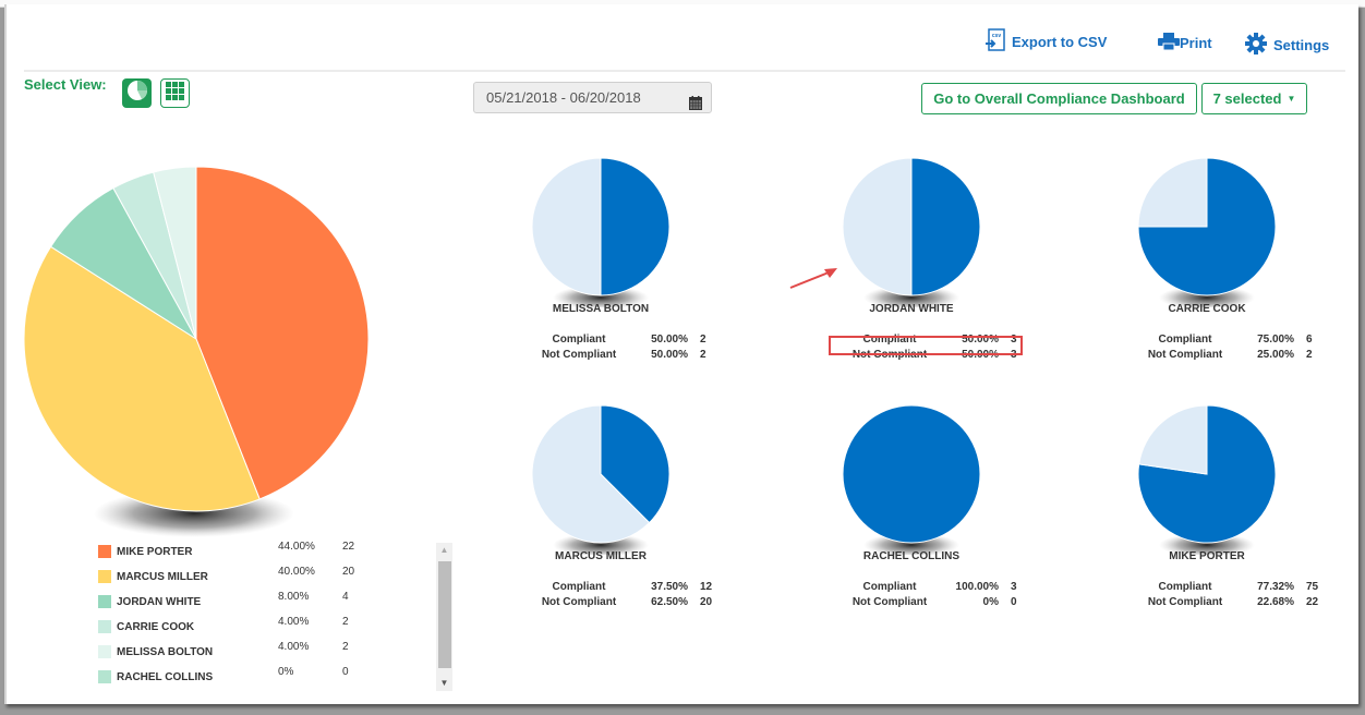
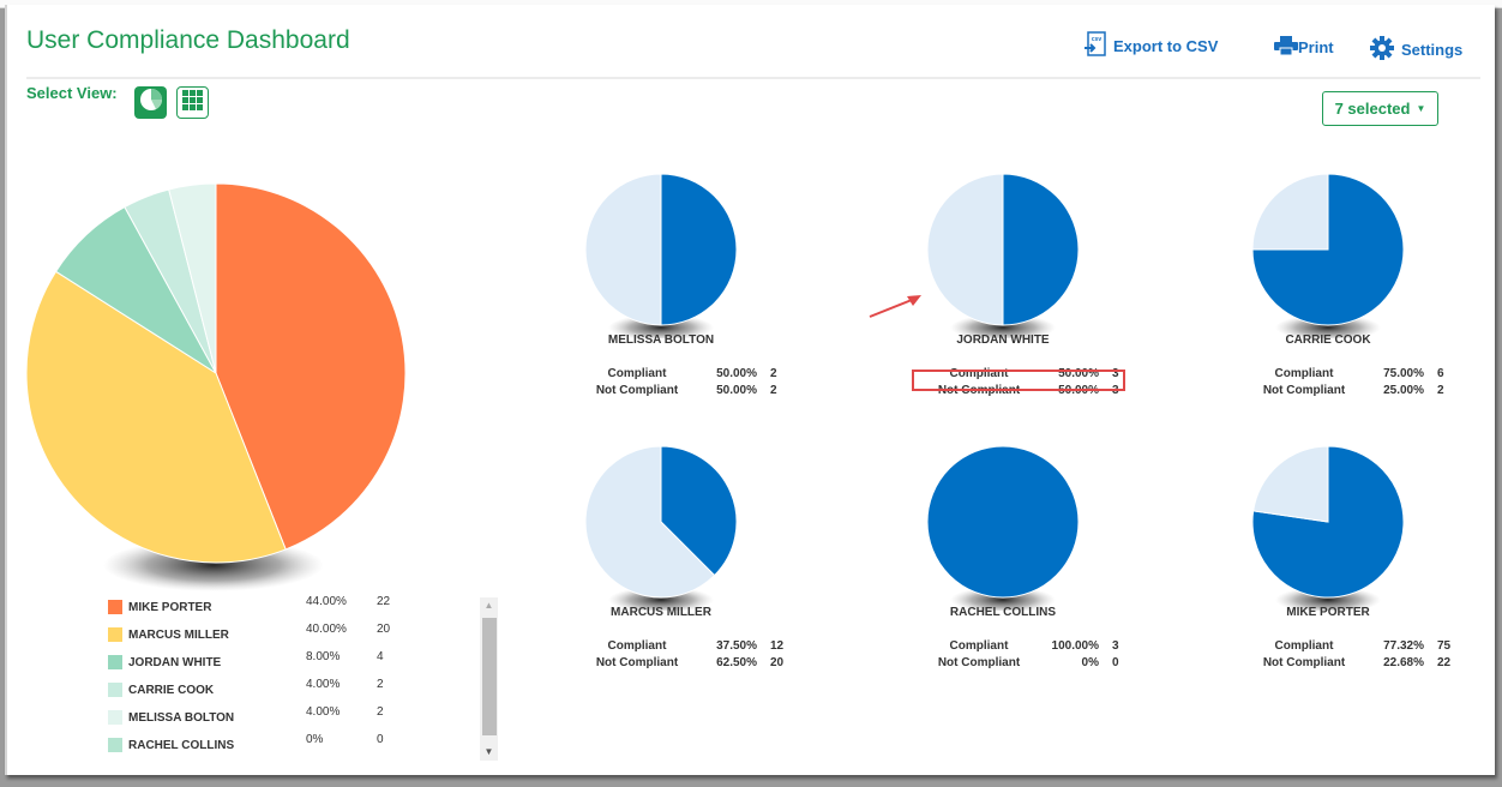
+ User Compliance Dashboard
  Export to CSV
  Print
  Settings
  Select View:
- 05/21/2018 - 06/20/2018
- Go to Overall Compliance Dashboard
  7 selected
  ▼
  MIKE PORTER
  44.00%
  22
  MARCUS MILLER
  40.00%
  20
  JORDAN WHITE
  8.00%
  4
  CARRIE COOK
  4.00%
  2
  MELISSA BOLTON
  4.00%
  2
  RACHEL COLLINS
  0%
  0
  ▲
  ▼
  MELISSA BOLTON
  Compliant
  50.00%
  2
  Not Compliant
  50.00%
  2
  JORDAN WHITE
  Compliant
  50.00%
  3
  Not Compliant
  50.00%
  3
  CARRIE COOK
  Compliant
  75.00%
  6
  Not Compliant
  25.00%
  2
  MARCUS MILLER
  Compliant
  37.50%
  12
  Not Compliant
  62.50%
  20
  RACHEL COLLINS
  Compliant
  100.00%
  3
  Not Compliant
  0%
  0
  MIKE PORTER
  Compliant
  77.32%
  75
  Not Compliant
  22.68%
  22
